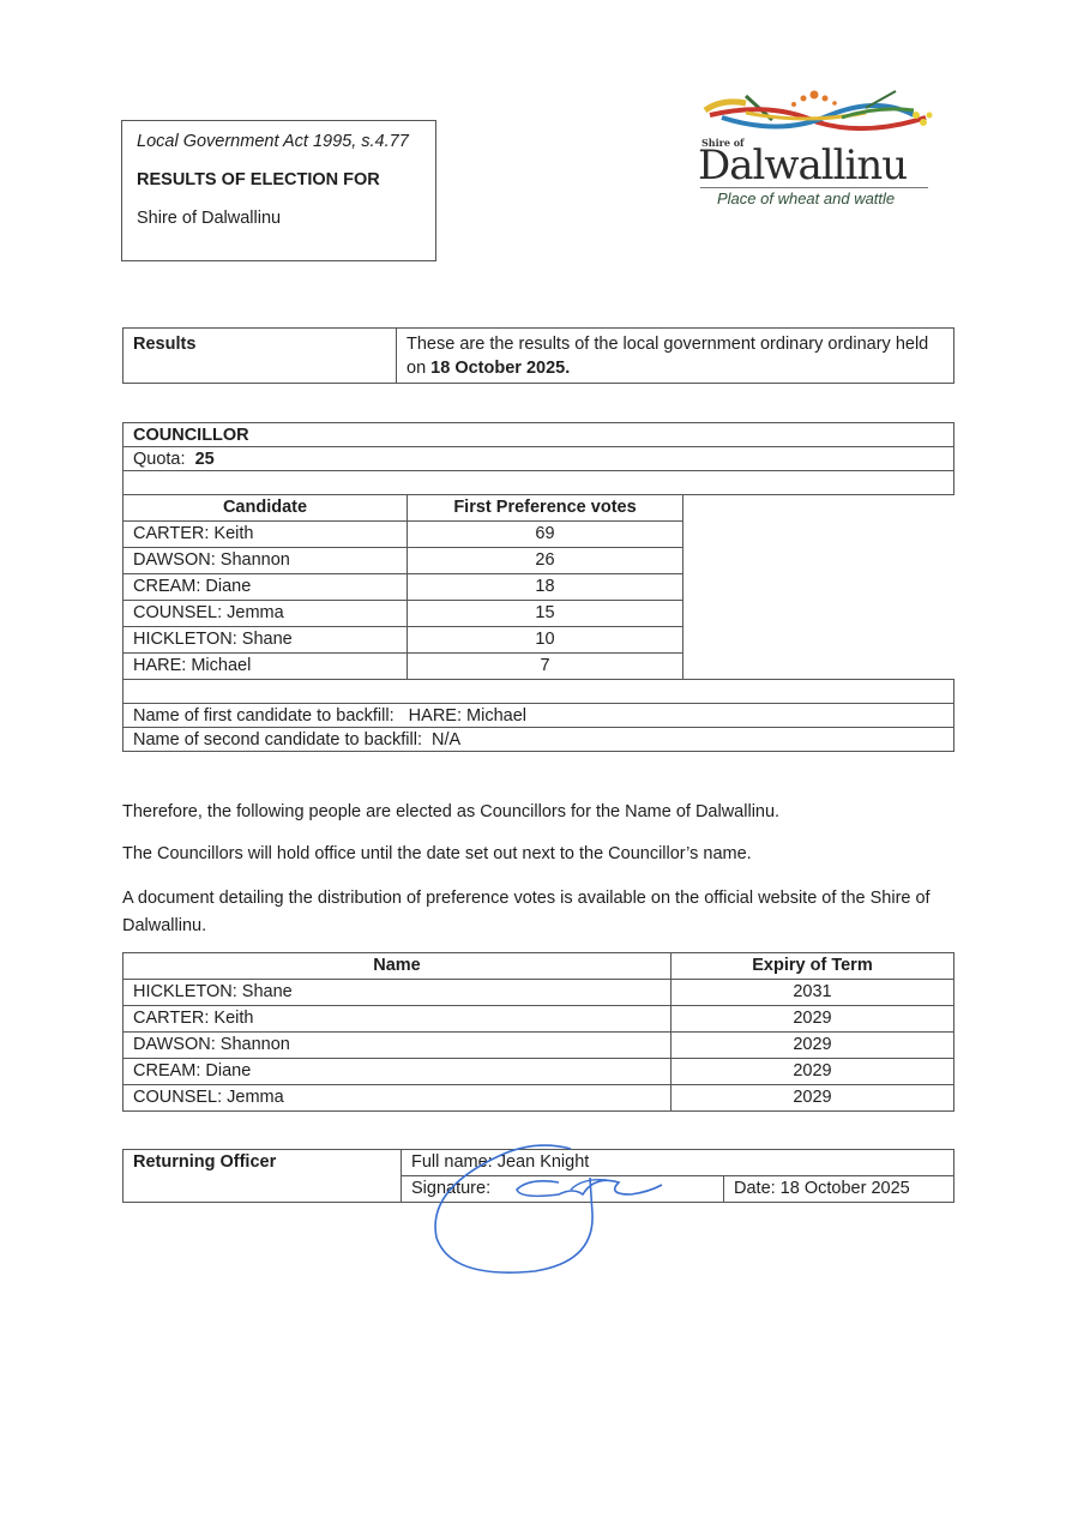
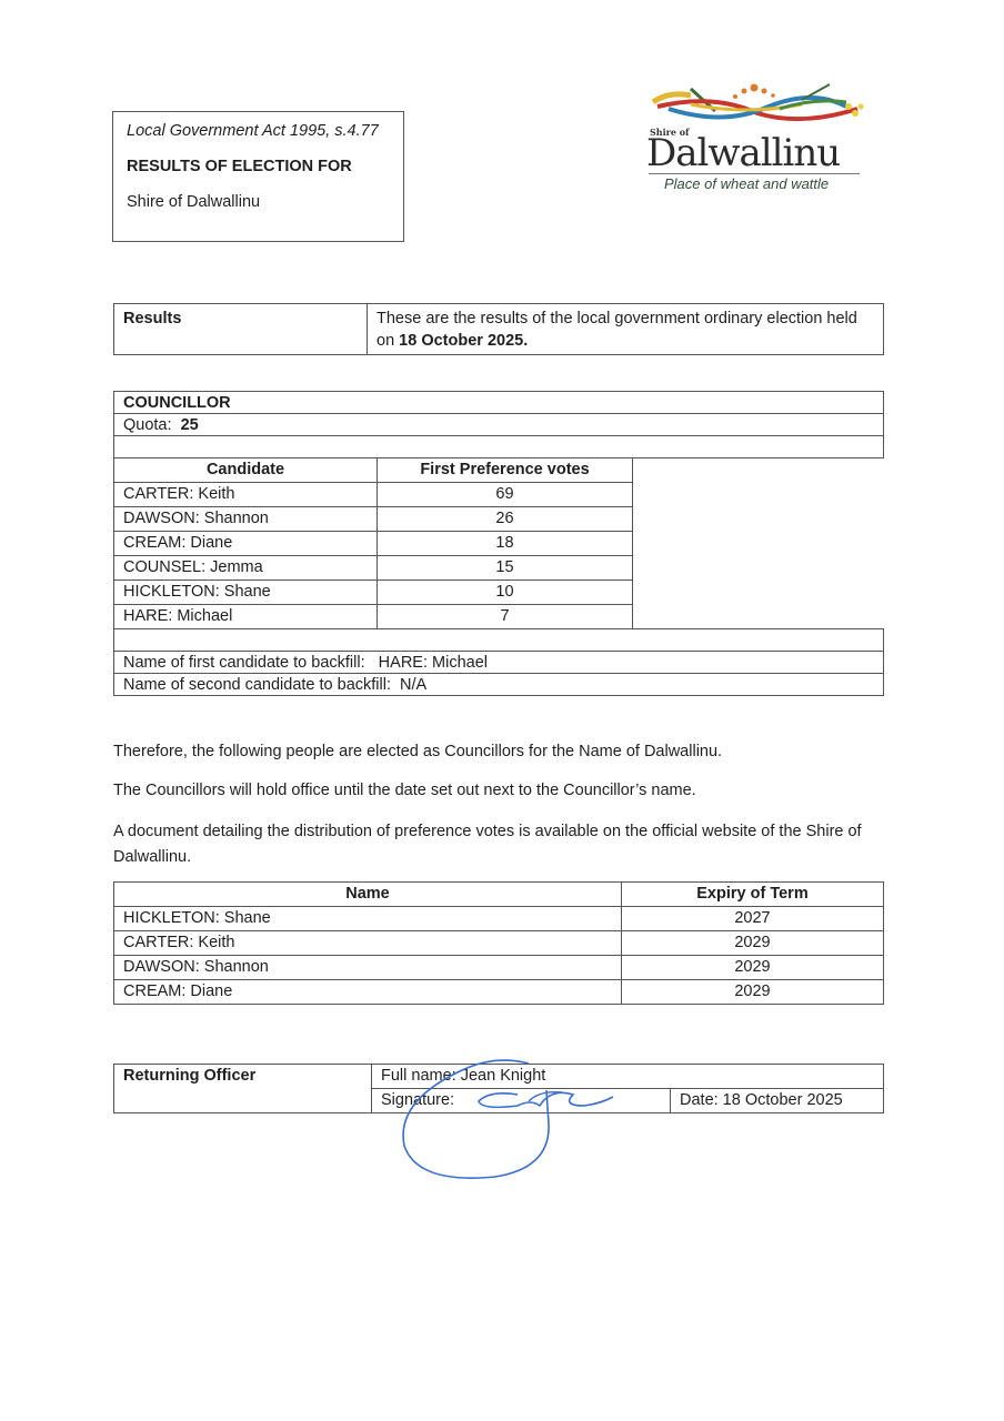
  Local Government Act 1995, s.4.77
  RESULTS OF ELECTION FOR
  Shire of Dalwallinu
  Shire of
  Dalwallinu
  Place of wheat and wattle
- Results	These are the results of the local government ordinary ordinary held on 18 October 2025.
+ Results	These are the results of the local government ordinary election held on 18 October 2025.
  COUNCILLOR
  Quota: 25
  Candidate	First Preference votes
  CARTER: Keith	69
  DAWSON: Shannon	26
  CREAM: Diane	18
  COUNSEL: Jemma	15
  HICKLETON: Shane	10
  HARE: Michael	7
  Name of first candidate to backfill: HARE: Michael
  Name of second candidate to backfill: N/A
  Therefore, the following people are elected as Councillors for the Name of Dalwallinu.
  The Councillors will hold office until the date set out next to the Councillor’s name.
  A document detailing the distribution of preference votes is available on the official website of the Shire of Dalwallinu.
  Name	Expiry of Term
- HICKLETON: Shane	2031
+ HICKLETON: Shane	2027
  CARTER: Keith	2029
  DAWSON: Shannon	2029
  CREAM: Diane	2029
- COUNSEL: Jemma	2029
  Returning Officer	Full name: Jean Knight
  Signture:	Date: 18 October 2025
